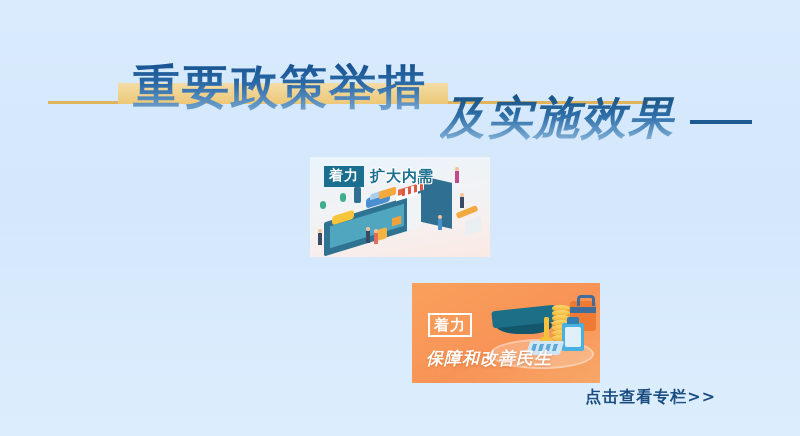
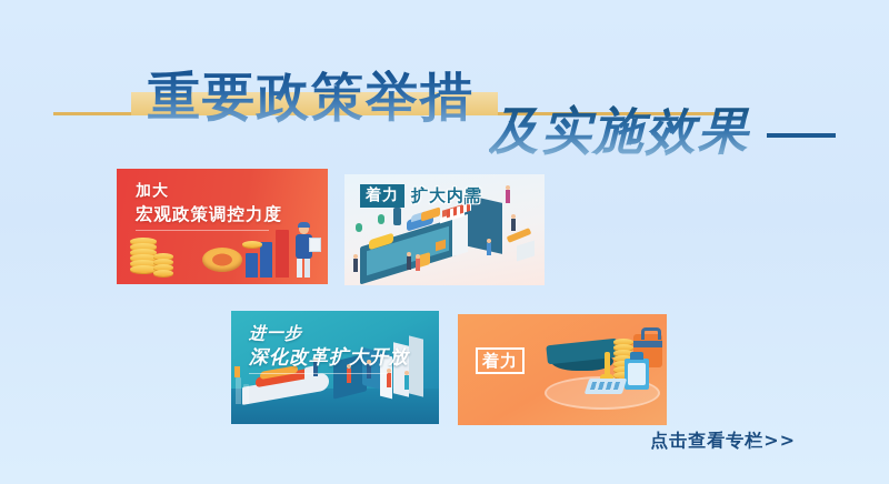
  重要政策举措
  及实施效果
+ 加大
+ 宏观政策调控力度
  着力
  扩大内需
+ 进一步
+ 深化改革扩大开放
  着力
- 保障和改善民生
  点击查看专栏>>
